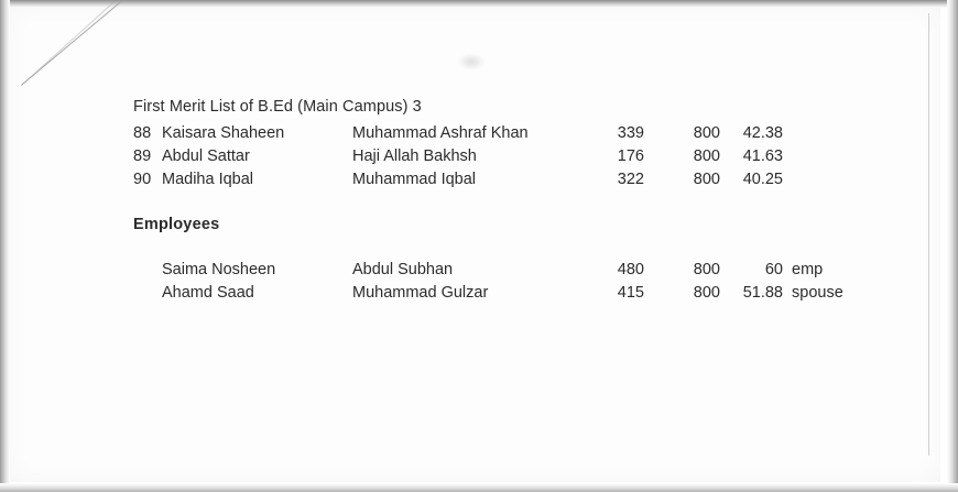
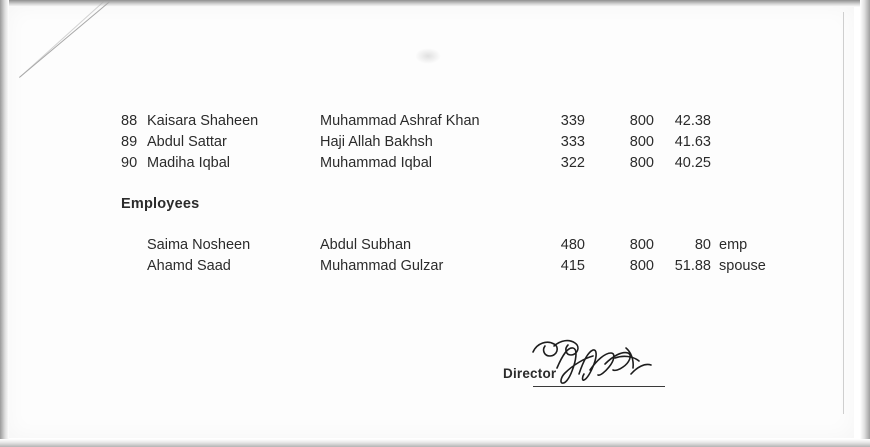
- First Merit List of B.Ed (Main Campus) 3
  88
  Kaisara Shaheen
  Muhammad Ashraf Khan
  339
  800
  42.38
  89
  Abdul Sattar
  Haji Allah Bakhsh
- 176
+ 333
  800
  41.63
  90
  Madiha Iqbal
  Muhammad Iqbal
  322
  800
  40.25
  Employees
  Saima Nosheen
  Abdul Subhan
  480
  800
- 60
+ 80
  emp
  Ahamd Saad
  Muhammad Gulzar
  415
  800
  51.88
  spouse
+ Director
